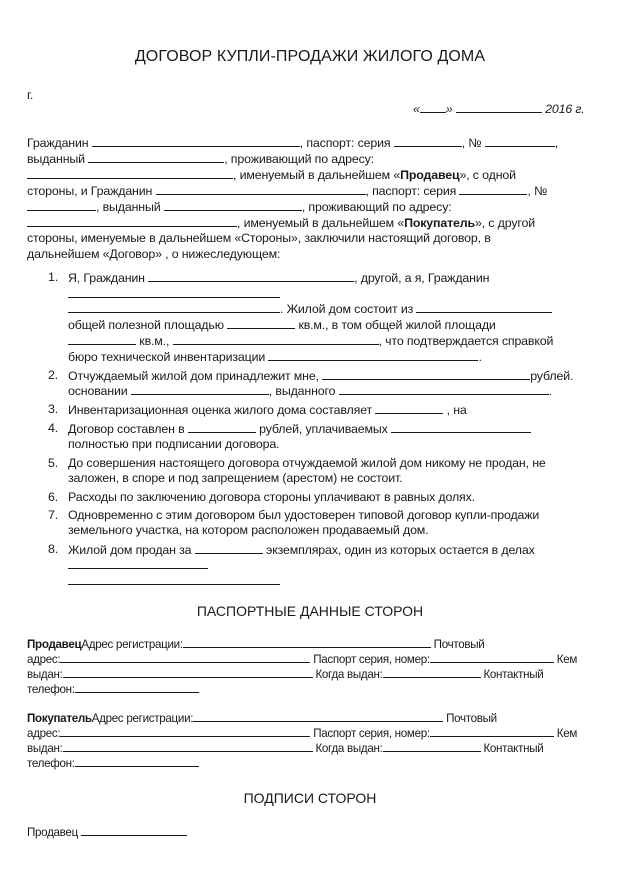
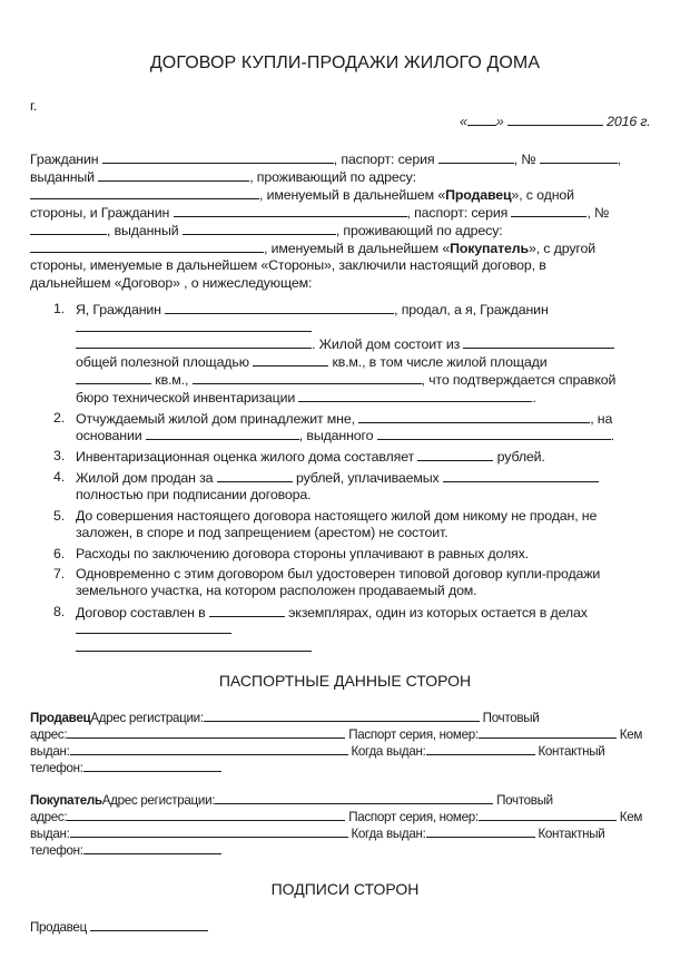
  ДОГОВОР КУПЛИ-ПРОДАЖИ ЖИЛОГО ДОМА
  г.
  « » 2016 г.
  Гражданин , паспорт: серия , № ,
  выданный , проживающий по адресу:
  , именуемый в дальнейшем «Продавец», с одной
  стороны, и Гражданин , паспорт: серия , №
  , выданный , проживающий по адресу:
  , именуемый в дальнейшем «Покупатель», с другой
  стороны, именуемые в дальнейшем «Стороны», заключили настоящий договор, в
  дальнейшем «Договор» , о нижеследующем:
  1.
- Я, Гражданин , другой, а я, Гражданин
+ Я, Гражданин , продал, а я, Гражданин
  . Жилой дом состоит из
- общей полезной площадью кв.м., в том общей жилой площади
+ общей полезной площадью кв.м., в том числе жилой площади
  кв.м., , что подтверждается справкой
  бюро технической инвентаризации .
  2.
- Отчуждаемый жилой дом принадлежит мне, рублей.
+ Отчуждаемый жилой дом принадлежит мне, , на
  основании , выданного .
  3.
- Инвентаризационная оценка жилого дома составляет , на
+ Инвентаризационная оценка жилого дома составляет рублей.
  4.
- Договор составлен в рублей, уплачиваемых
+ Жилой дом продан за рублей, уплачиваемых
  полностью при подписании договора.
  5.
- До совершения настоящего договора отчуждаемой жилой дом никому не продан, не
+ До совершения настоящего договора настоящего жилой дом никому не продан, не
  заложен, в споре и под запрещением (арестом) не состоит.
  6.
  Расходы по заключению договора стороны уплачивают в равных долях.
  7.
  Одновременно с этим договором был удостоверен типовой договор купли-продажи
  земельного участка, на котором расположен продаваемый дом.
  8.
- Жилой дом продан за экземплярах, один из которых остается в делах
+ Договор составлен в экземплярах, один из которых остается в делах
  ПАСПОРТНЫЕ ДАННЫЕ СТОРОН
  ПродавецАдрес регистрации: Почтовый
  адрес: Паспорт серия, номер: Кем
  выдан: Когда выдан: Контактный
  телефон:
  ПокупательАдрес регистрации: Почтовый
  адрес: Паспорт серия, номер: Кем
  выдан: Когда выдан: Контактный
  телефон:
  ПОДПИСИ СТОРОН
  Продавец
